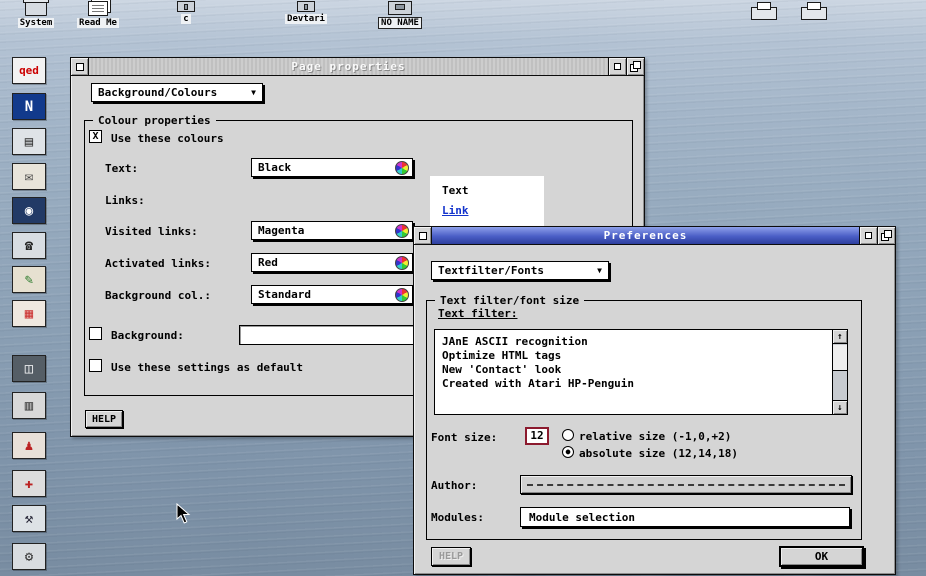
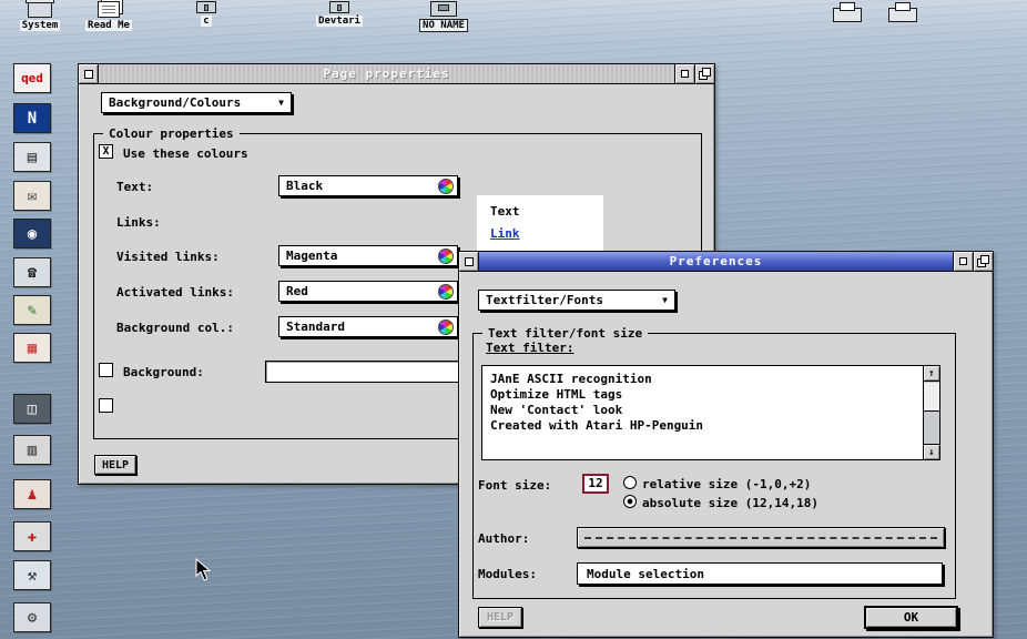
  System
  Read Me
  c
  Devtari
  NO NAME
  qed
  N
  ▤
  ✉
  ◉
  ☎
  ✎
  ▦
  ◫
  ▥
  ♟
  ✚
  ⚒
  ⚙
  Page properties
  Background/Colours
  ▼
  Colour properties
  X
  Use these colours
  Text:
  Black
  Links:
  Visited links:
  Magenta
  Activated links:
  Red
  Background col.:
  Standard
  Text
  Link
  Background:
- Use these settings as default
  HELP
  Preferences
  Textfilter/Fonts
  ▼
  Text filter/font size
  Text filter:
  JAnE ASCII recognition
  Optimize HTML tags
  New 'Contact' look
  Created with Atari HP-Penguin
  ↑
  ↓
  Font size:
  12
  relative size (-1,0,+2)
  ●
  absolute size (12,14,18)
  Author:
  Modules:
  Module selection
  HELP
  OK
